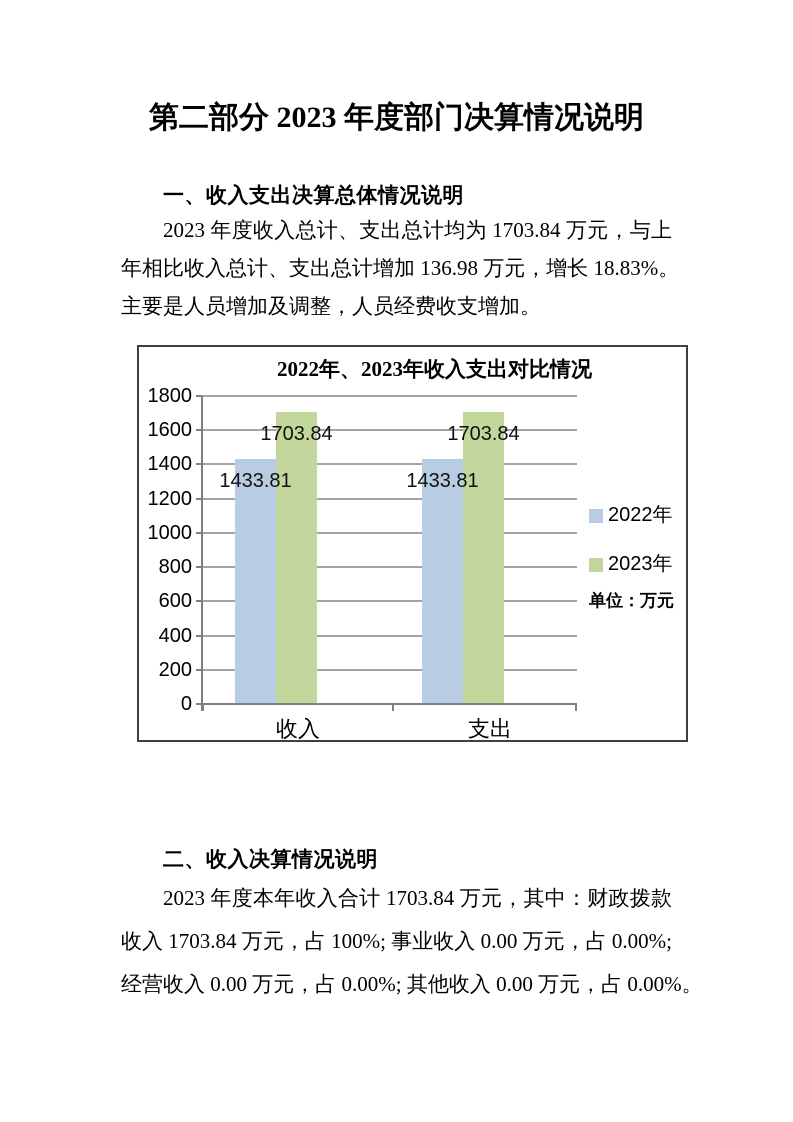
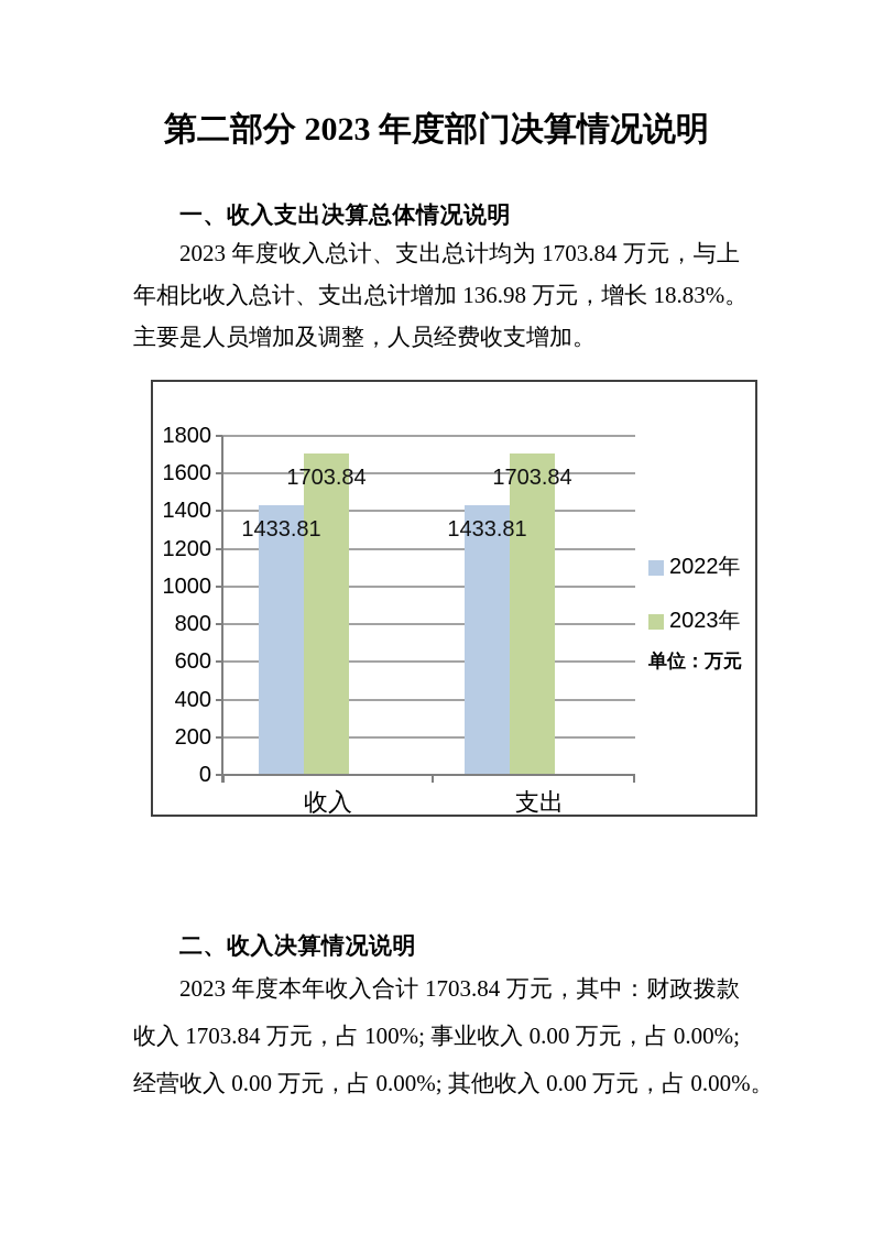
  第二部分 2023 年度部门决算情况说明
  一、收入支出决算总体情况说明
  2023 年度收入总计、支出总计均为 1703.84 万元，与上
  年相比收入总计、支出总计增加 136.98 万元，增长 18.83%。
  主要是人员增加及调整，人员经费收支增加。
- 2022年、2023年收入支出对比情况
  1800
  1600
  1400
  1200
  1000
  800
  600
  400
  200
  0
  1433.81
  1703.84
  1433.81
  1703.84
  收入
  支出
  2022年
  2023年
  单位：万元
  二、收入决算情况说明
  2023 年度本年收入合计 1703.84 万元，其中：财政拨款
  收入 1703.84 万元，占 100%; 事业收入 0.00 万元，占 0.00%;
  经营收入 0.00 万元，占 0.00%; 其他收入 0.00 万元，占 0.00%。
